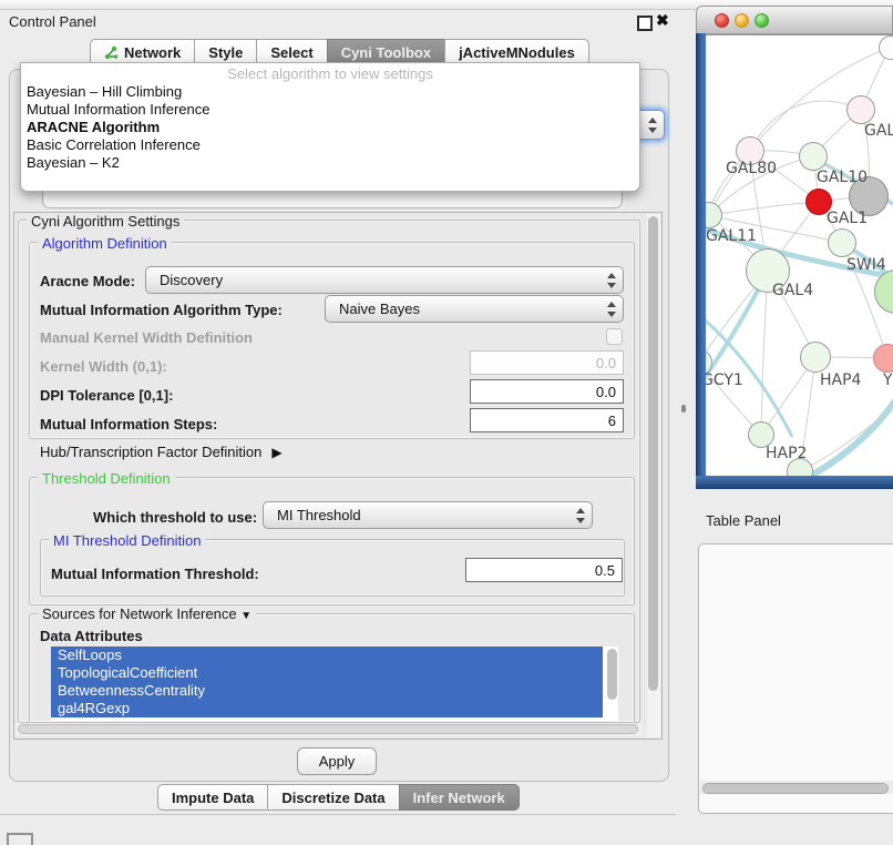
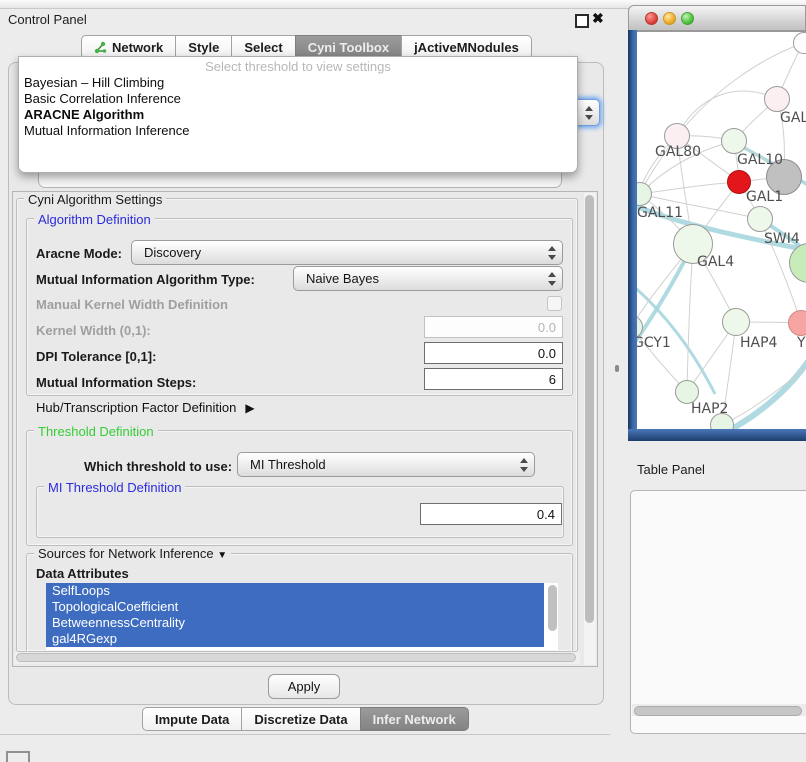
  Control Panel
  ✖
  Network
  Style
  Select
  Cyni Toolbox
  jActiveMNodules
- Select algorithm to view settings
+ Select threshold to view settings
  Bayesian – Hill Climbing
- Mutual Information Inference
+ Basic Correlation Inference
  ARACNE Algorithm
- Basic Correlation Inference
+ Mutual Information Inference
- Bayesian – K2
  Cyni Algorithm Settings
  Algorithm Definition
  Aracne Mode:
  Discovery
  Mutual Information Algorithm Type:
  Naive Bayes
  Manual Kernel Width Definition
  Kernel Width (0,1):
  0.0
  DPI Tolerance [0,1]:
  0.0
  Mutual Information Steps:
  6
  Hub/Transcription Factor Definition
  ▶
  Threshold Definition
  Which threshold to use:
  MI Threshold
  MI Threshold Definition
- Mutual Information Threshold:
- 0.5
+ 0.4
  Sources for Network Inference ▼
  Data Attributes
  SelfLoops
  TopologicalCoefficient
  BetweennessCentrality
  gal4RGexp
  Apply
  Impute Data
  Discretize Data
  Infer Network
  GAL
  GAL80
  GAL10
  GAL1
  GAL11
  SWI4
  GAL4
  GCY1
  HAP4
  Y
  HAP2
  Table Panel
